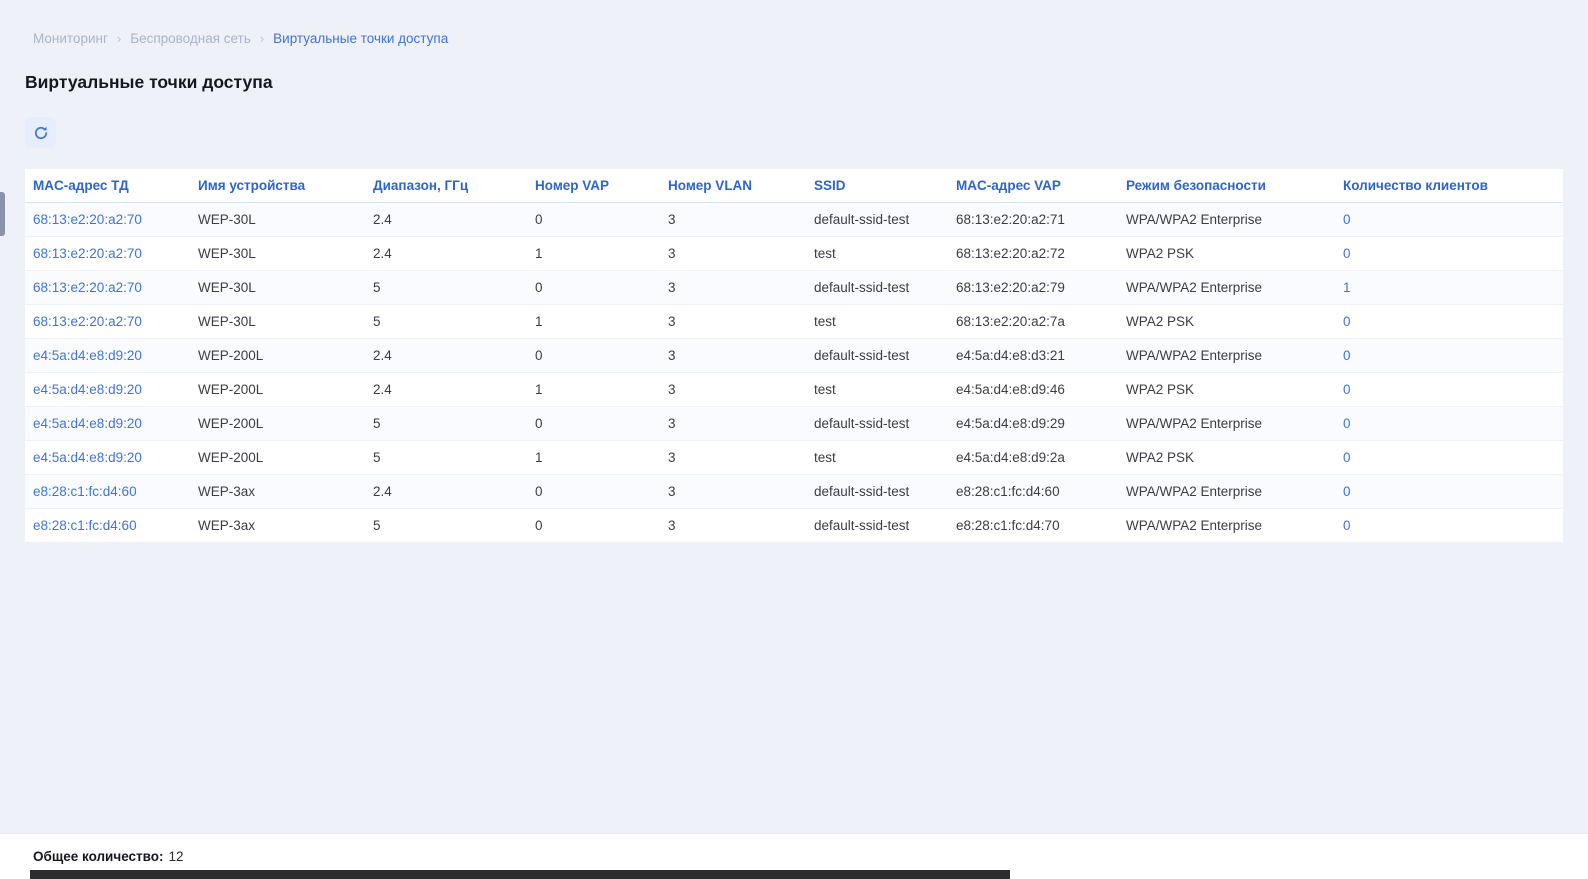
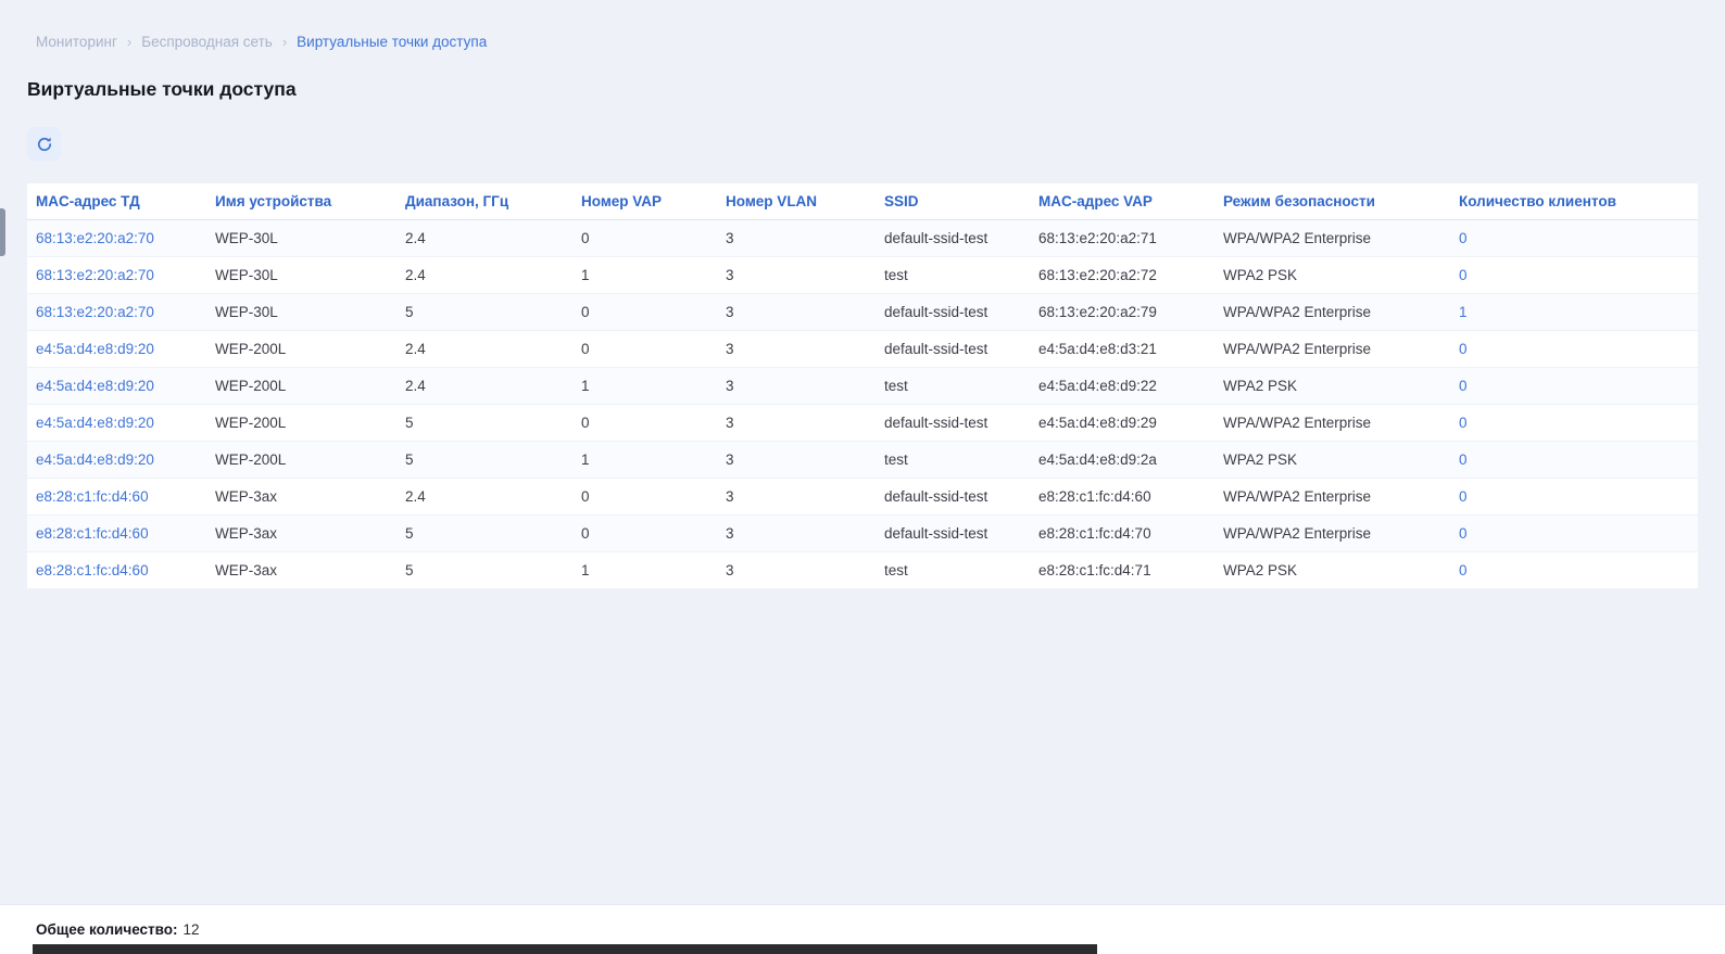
  Мониторинг
  ›
  Беспроводная сеть
  ›
  Виртуальные точки доступа
  Виртуальные точки доступа
  MAC-адрес ТД	Имя устройства	Диапазон, ГГц	Номер VAP	Номер VLAN	SSID	MAC-адрес VAP	Режим безопасности	Количество клиентов
  68:13:e2:20:a2:70	WEP-30L	2.4	0	3	default-ssid-test	68:13:e2:20:a2:71	WPA/WPA2 Enterprise	0
  68:13:e2:20:a2:70	WEP-30L	2.4	1	3	test	68:13:e2:20:a2:72	WPA2 PSK	0
  68:13:e2:20:a2:70	WEP-30L	5	0	3	default-ssid-test	68:13:e2:20:a2:79	WPA/WPA2 Enterprise	1
- 68:13:e2:20:a2:70	WEP-30L	5	1	3	test	68:13:e2:20:a2:7a	WPA2 PSK	0
  e4:5a:d4:e8:d9:20	WEP-200L	2.4	0	3	default-ssid-test	e4:5a:d4:e8:d3:21	WPA/WPA2 Enterprise	0
- e4:5a:d4:e8:d9:20	WEP-200L	2.4	1	3	test	e4:5a:d4:e8:d9:46	WPA2 PSK	0
+ e4:5a:d4:e8:d9:20	WEP-200L	2.4	1	3	test	e4:5a:d4:e8:d9:22	WPA2 PSK	0
  e4:5a:d4:e8:d9:20	WEP-200L	5	0	3	default-ssid-test	e4:5a:d4:e8:d9:29	WPA/WPA2 Enterprise	0
  e4:5a:d4:e8:d9:20	WEP-200L	5	1	3	test	e4:5a:d4:e8:d9:2a	WPA2 PSK	0
  e8:28:c1:fc:d4:60	WEP-3ax	2.4	0	3	default-ssid-test	e8:28:c1:fc:d4:60	WPA/WPA2 Enterprise	0
  e8:28:c1:fc:d4:60	WEP-3ax	5	0	3	default-ssid-test	e8:28:c1:fc:d4:70	WPA/WPA2 Enterprise	0
+ e8:28:c1:fc:d4:60	WEP-3ax	5	1	3	test	e8:28:c1:fc:d4:71	WPA2 PSK	0
  Общее количество:
  12
